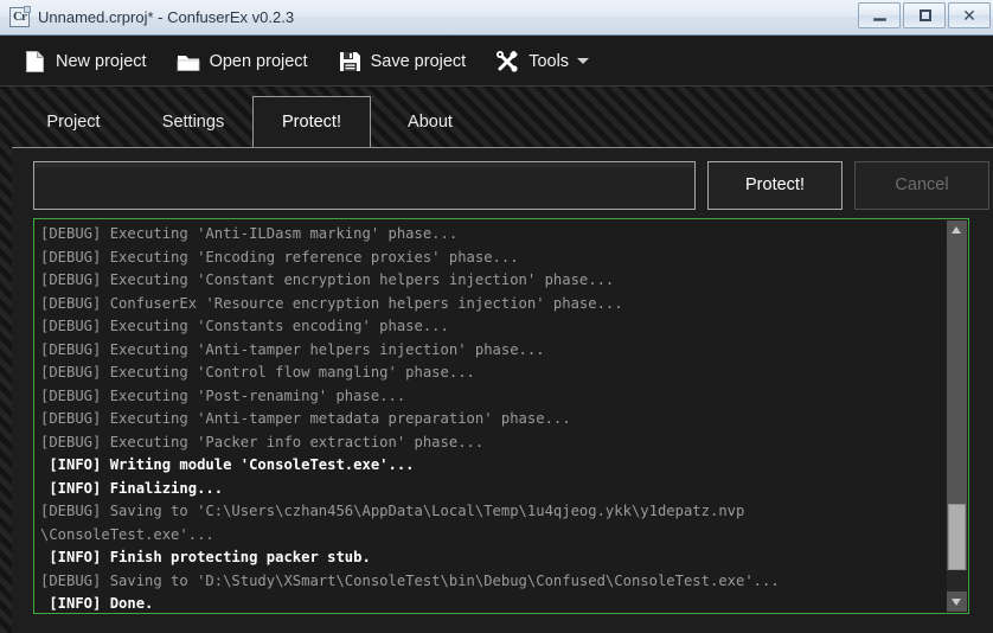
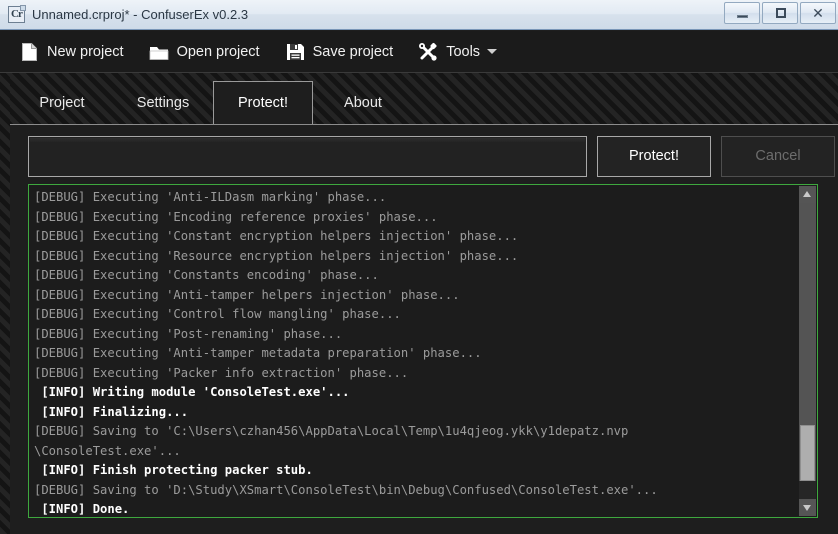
  Cr
  Unnamed.crproj* - ConfuserEx v0.2.3
  ✕
  New project
  Open project
  Save project
  Tools
  Project
  Settings
  Protect!
  About
  Protect!
  Cancel
  [DEBUG] Executing 'Anti-ILDasm marking' phase...
  [DEBUG] Executing 'Encoding reference proxies' phase...
  [DEBUG] Executing 'Constant encryption helpers injection' phase...
- [DEBUG] ConfuserEx 'Resource encryption helpers injection' phase...
+ [DEBUG] Executing 'Resource encryption helpers injection' phase...
  [DEBUG] Executing 'Constants encoding' phase...
  [DEBUG] Executing 'Anti-tamper helpers injection' phase...
  [DEBUG] Executing 'Control flow mangling' phase...
  [DEBUG] Executing 'Post-renaming' phase...
  [DEBUG] Executing 'Anti-tamper metadata preparation' phase...
  [DEBUG] Executing 'Packer info extraction' phase...
  [INFO] Writing module 'ConsoleTest.exe'...
  [INFO] Finalizing...
  [DEBUG] Saving to 'C:\Users\czhan456\AppData\Local\Temp\1u4qjeog.ykk\y1depatz.nvp
  \ConsoleTest.exe'...
  [INFO] Finish protecting packer stub.
  [DEBUG] Saving to 'D:\Study\XSmart\ConsoleTest\bin\Debug\Confused\ConsoleTest.exe'...
  [INFO] Done.
